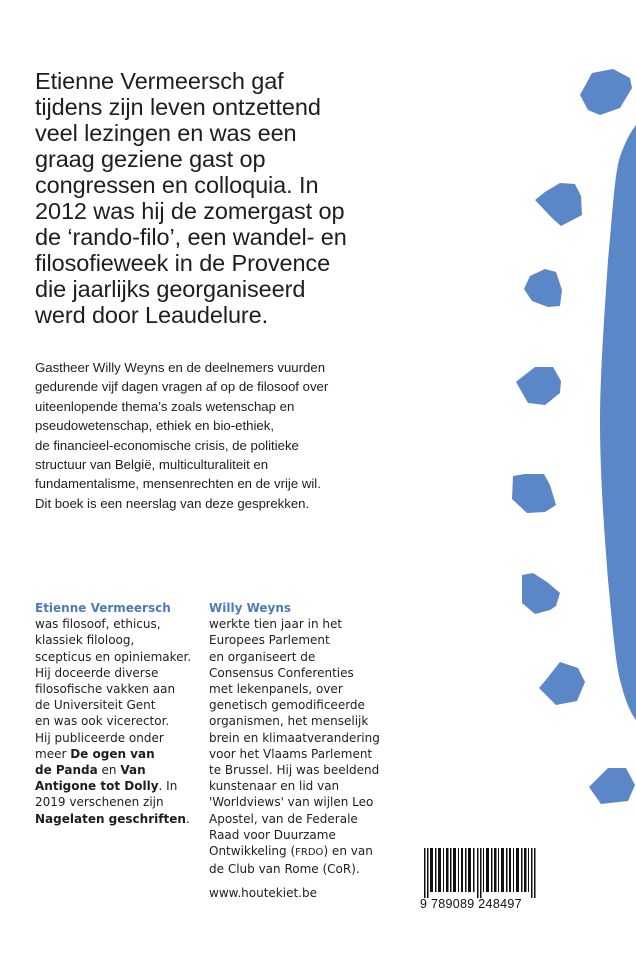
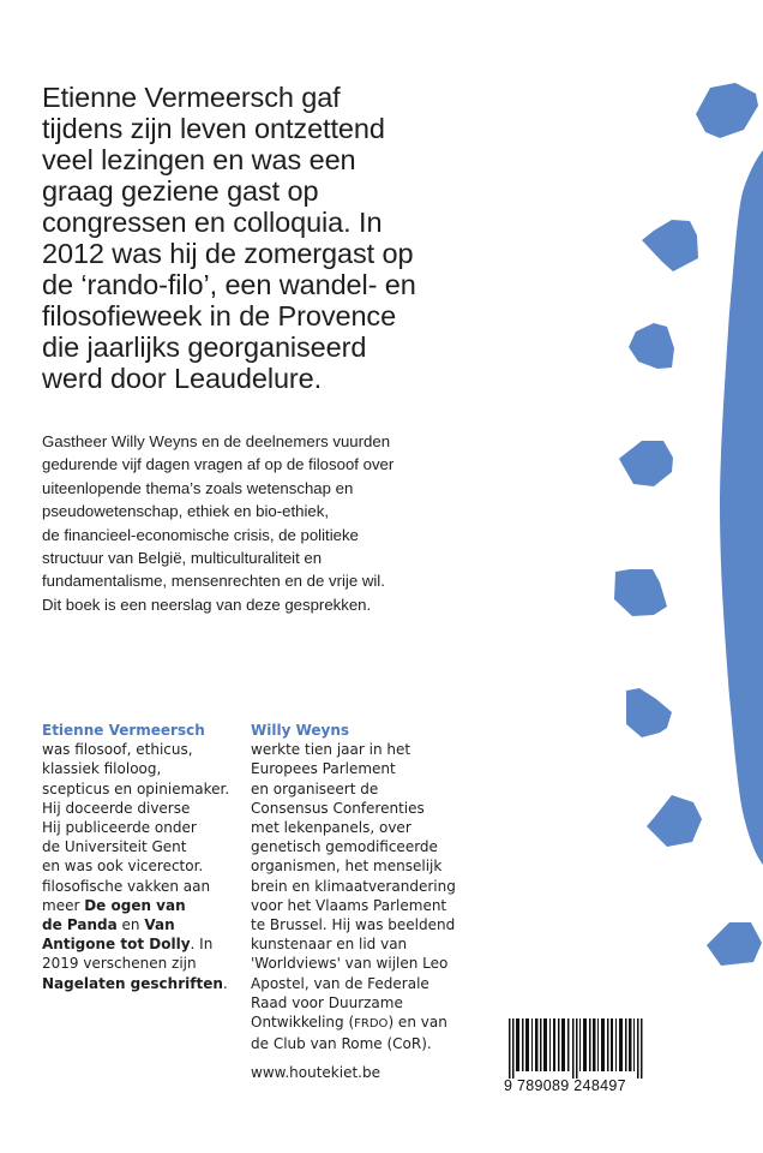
  Etienne Vermeersch gaf
  tijdens zijn leven ontzettend
  veel lezingen en was een
  graag geziene gast op
  congressen en colloquia. In
  2012 was hij de zomergast op
  de ‘rando-filo’, een wandel- en
  filosofieweek in de Provence
  die jaarlijks georganiseerd
  werd door Leaudelure.
  Gastheer Willy Weyns en de deelnemers vuurden
  gedurende vijf dagen vragen af op de filosoof over
  uiteenlopende thema’s zoals wetenschap en
  pseudowetenschap, ethiek en bio-ethiek,
  de financieel-economische crisis, de politieke
  structuur van België, multiculturaliteit en
  fundamentalisme, mensenrechten en de vrije wil.
  Dit boek is een neerslag van deze gesprekken.
  Etienne Vermeersch
  was filosoof, ethicus,
  klassiek filoloog,
  scepticus en opiniemaker.
  Hij doceerde diverse
- filosofische vakken aan
+ Hij publiceerde onder
  de Universiteit Gent
  en was ook vicerector.
- Hij publiceerde onder
+ filosofische vakken aan
  meer De ogen van
  de Panda en Van
  Antigone tot Dolly. In
  2019 verschenen zijn
  Nagelaten geschriften.
  Willy Weyns
  werkte tien jaar in het
  Europees Parlement
  en organiseert de
  Consensus Conferenties
  met lekenpanels, over
  genetisch gemodificeerde
  organismen, het menselijk
  brein en klimaatverandering
  voor het Vlaams Parlement
  te Brussel. Hij was beeldend
  kunstenaar en lid van
  'Worldviews' van wijlen Leo
  Apostel, van de Federale
  Raad voor Duurzame
  Ontwikkeling (FRDO) en van
  de Club van Rome (CoR).
  www.houtekiet.be
  9 789089 248497
